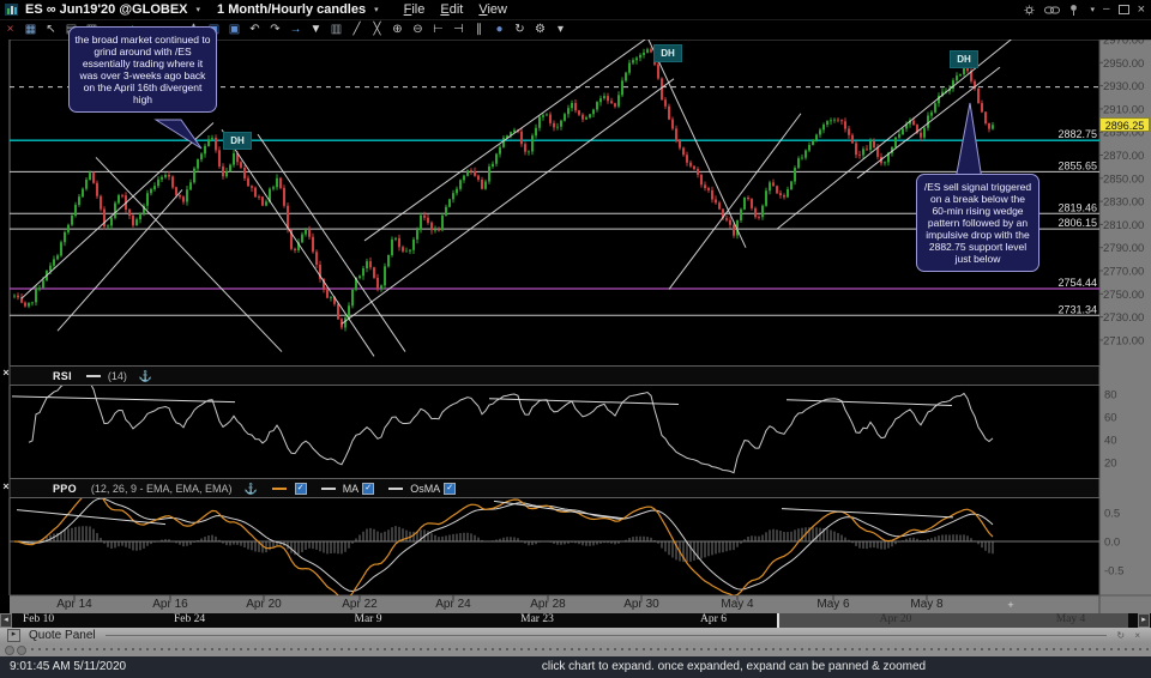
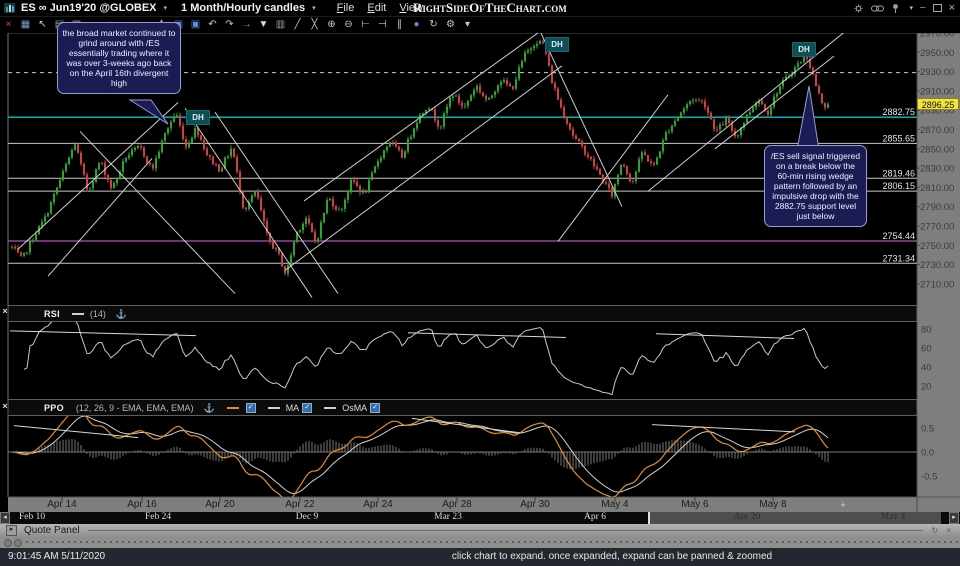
  2970.00
  2950.00
  2930.00
  2910.00
  2890.00
  2870.00
  2850.00
  2830.00
  2810.00
  2790.00
  2770.00
  2750.00
  2730.00
  2710.00
  2882.75
  2855.65
  2819.46
  2806.15
  2754.44
  2731.34
  80
  60
  40
  20
  0.5
  0.0
  -0.5
  +
  ES ∞ Jun19'20 @GLOBEX
  1 Month/Hourly candles
  File
  Edit
  View
+ RightSideOfTheChart.com
  –
  ×
  ×
  ▦
  ↖
  ▣
  ↶
  ↷
  →
  ▼
  ▥
  ╱
  ╳
  ⊕
  ⊖
  ⊢
  ⊣
  ∥
  ●
  ↻
  ⚙
  ▾
  ×
  RSI
  (14)
  ⚓
  ×
  PPO
  (12, 26, 9 - EMA, EMA, EMA)
  ⚓
  MA
  OsMA
  DH
  DH
  DH
  the broad market continued to grind around with /ES essentially trading where it was over 3-weeks ago back on the April 16th divergent high
  /ES sell signal triggered on a break below the 60-min rising wedge pattern followed by an impulsive drop with the 2882.75 support level just below
  2896.25
  Apr 14
  Apr 16
  Apr 20
  Apr 22
  Apr 24
  Apr 28
  Apr 30
  May 4
  May 6
  May 8
  Feb 10
  Feb 24
- Mar 9
+ Dec 9
  Mar 23
  Apr 6
  Apr 20
  May 4
  Quote Panel
  ↻ ×
  9:01:45 AM 5/11/2020
  click chart to expand. once expanded, expand can be panned & zoomed
